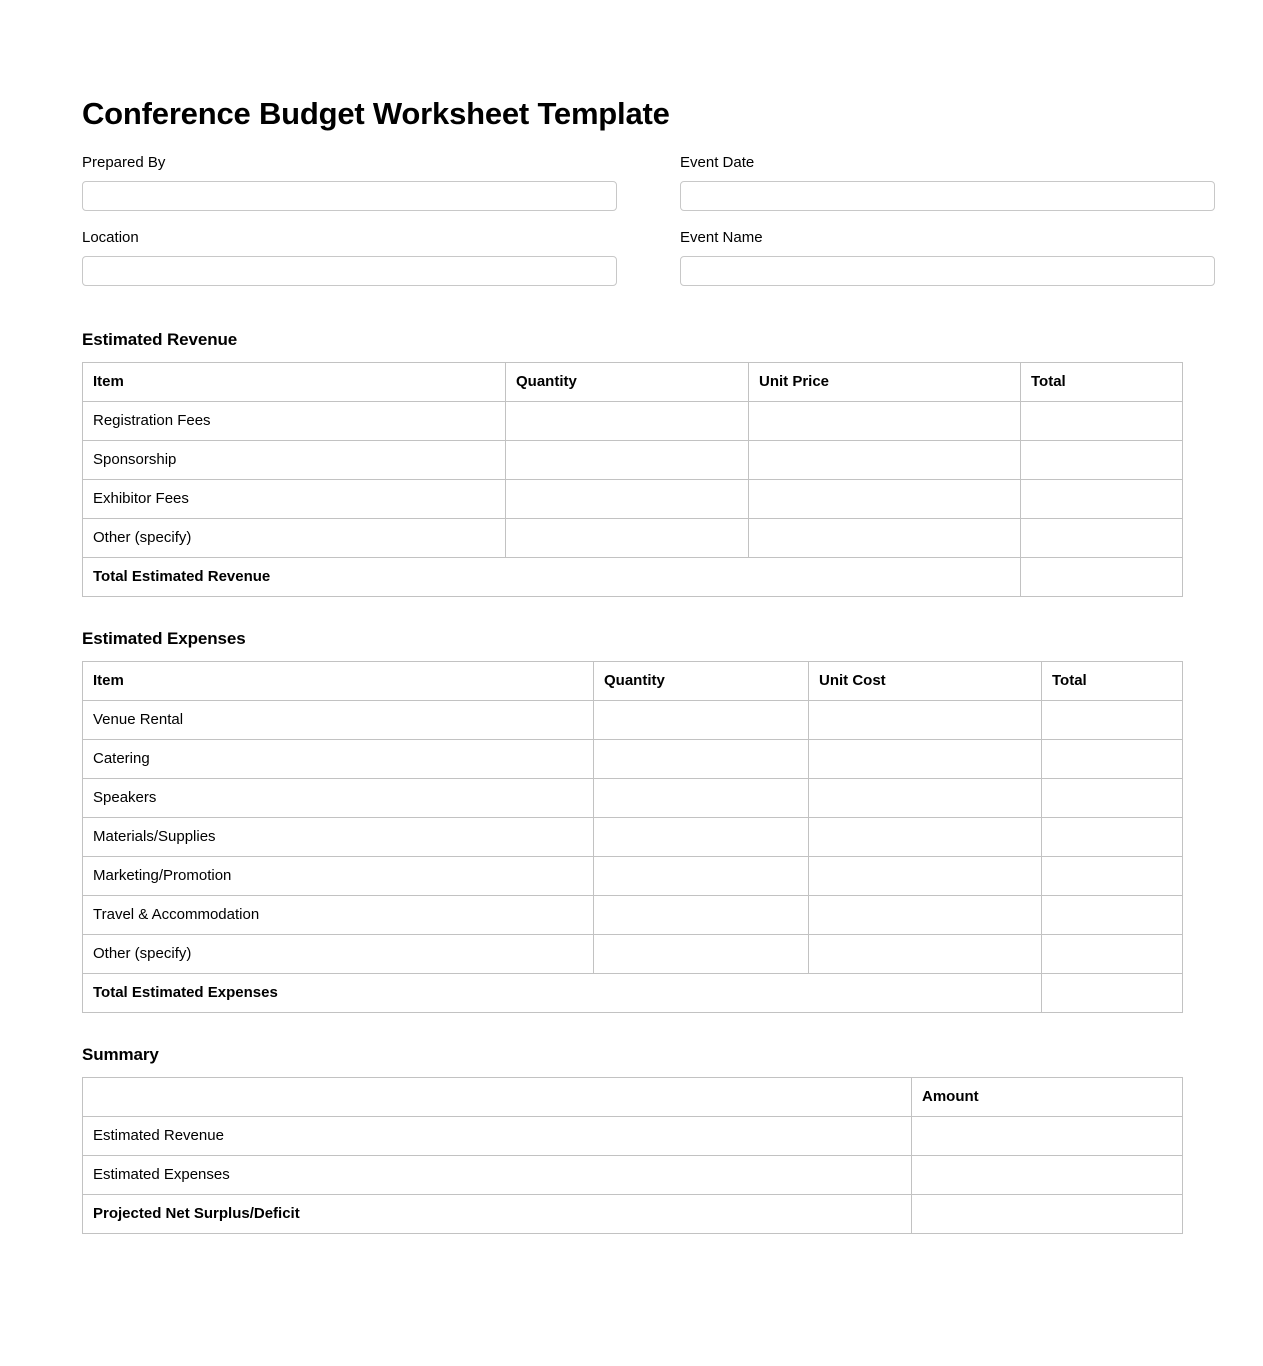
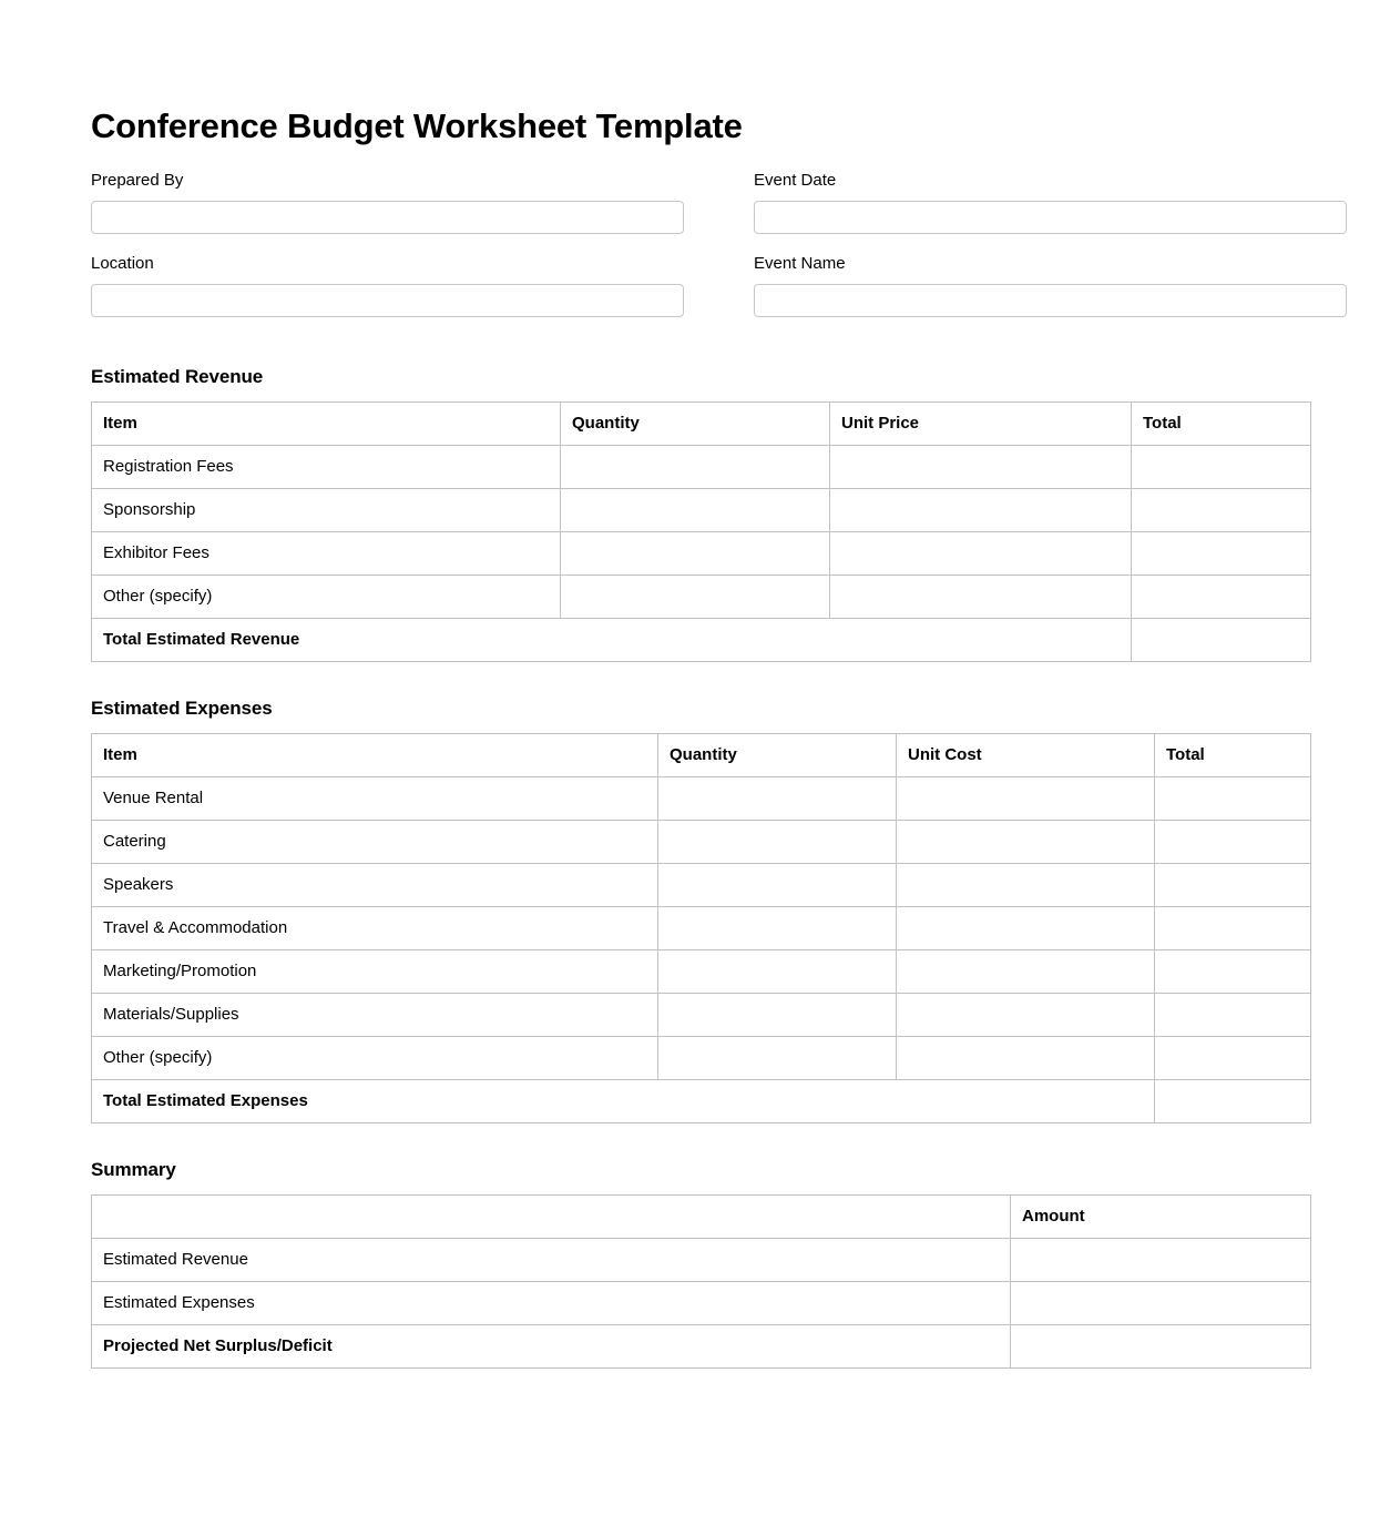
  Conference Budget Worksheet Template
  Prepared By
  Event Date
  Location
  Event Name
  Estimated Revenue
  Item	Quantity	Unit Price	Total
  Registration Fees
  Sponsorship
  Exhibitor Fees
  Other (specify)
  Total Estimated Revenue
  Estimated Expenses
  Item	Quantity	Unit Cost	Total
  Venue Rental
  Catering
  Speakers
- Materials/Supplies
+ Travel & Accommodation
  Marketing/Promotion
- Travel & Accommodation
+ Materials/Supplies
  Other (specify)
  Total Estimated Expenses
  Summary
  	Amount
  Estimated Revenue
  Estimated Expenses
  Projected Net Surplus/Deficit
